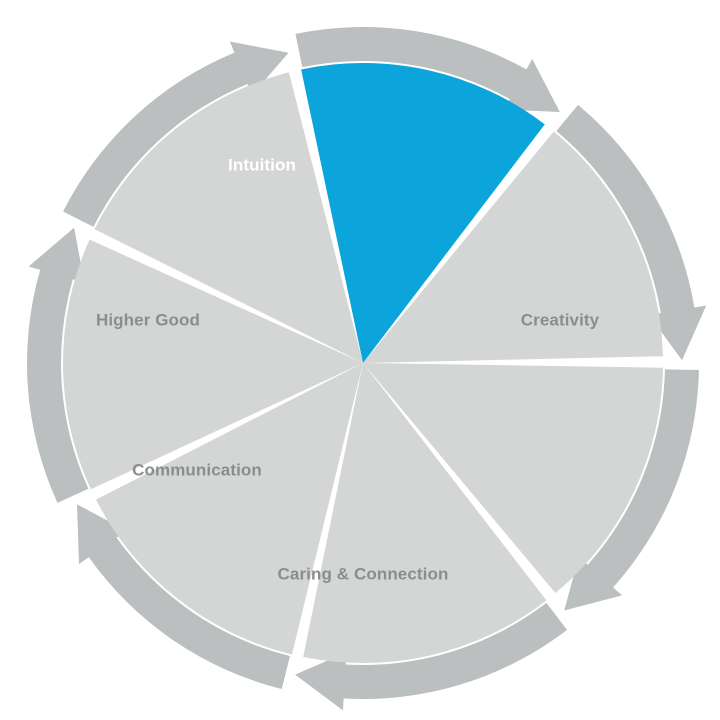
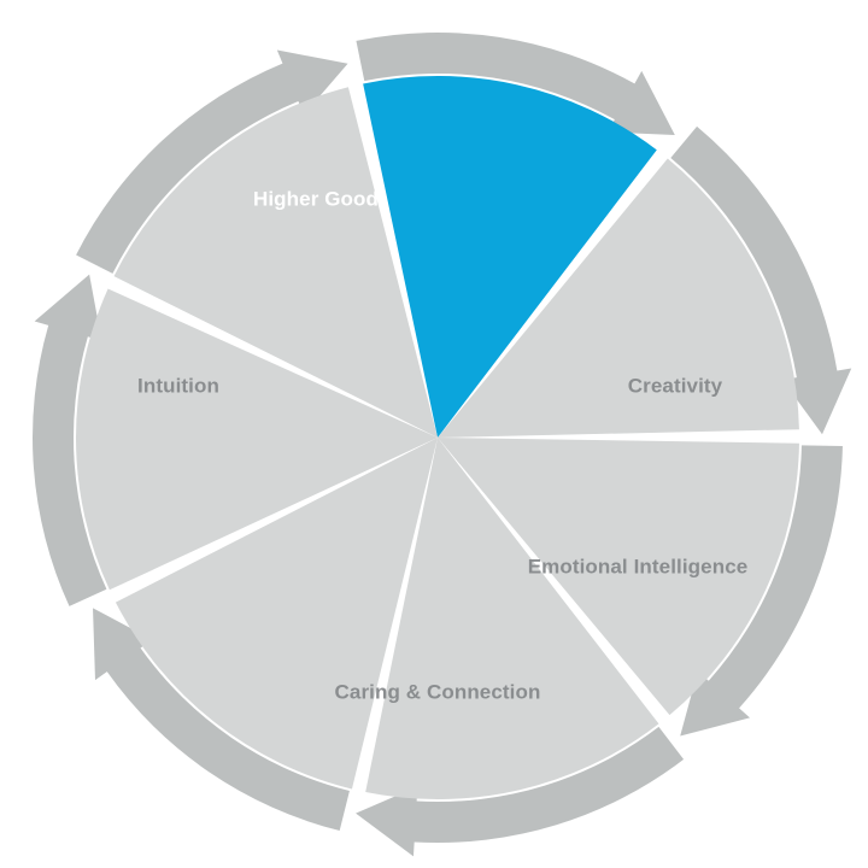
- Intuition
+ Higher Good
  Creativity
+ Emotional Intelligence
  Caring & Connection
- Communication
- Higher Good
+ Intuition
